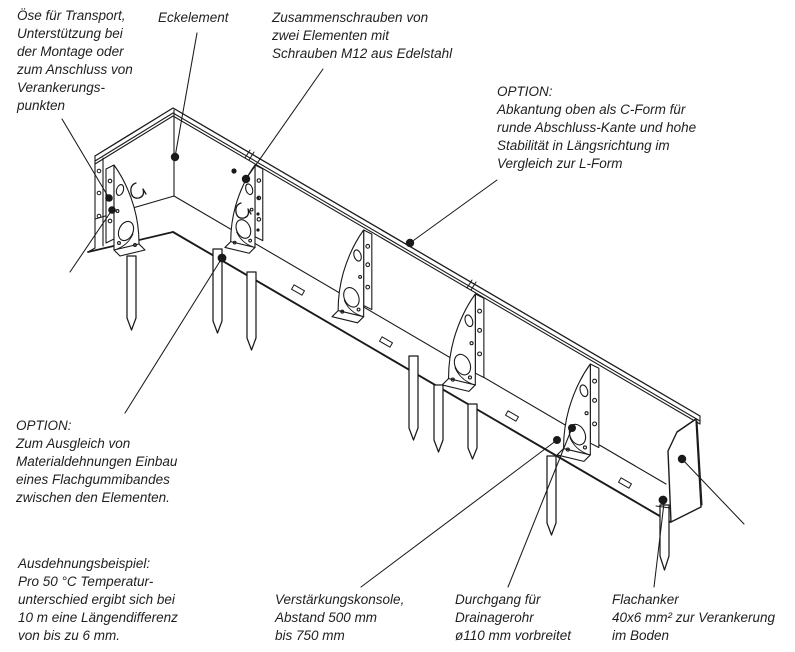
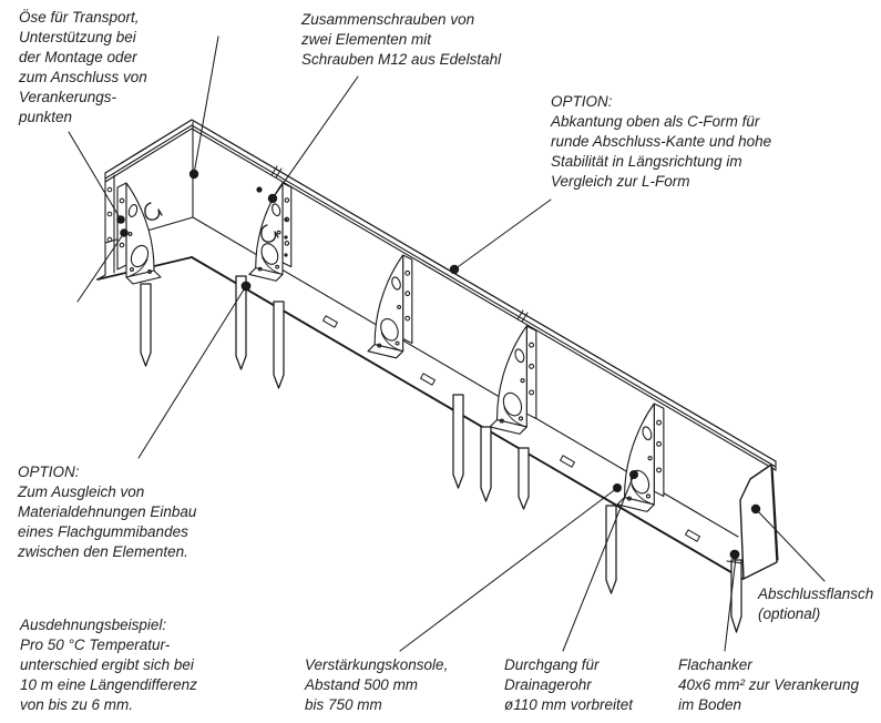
  Öse für Transport,
  Unterstützung bei
  der Montage oder
  zum Anschluss von
  Verankerungs-
  punkten
- Eckelement
  Zusammenschrauben von
  zwei Elementen mit
  Schrauben M12 aus Edelstahl
  OPTION:
  Abkantung oben als C-Form für
  runde Abschluss-Kante und hohe
  Stabilität in Längsrichtung im
  Vergleich zur L-Form
  OPTION:
  Zum Ausgleich von
  Materialdehnungen Einbau
  eines Flachgummibandes
  zwischen den Elementen.
  Ausdehnungsbeispiel:
  Pro 50 °C Temperatur-
  unterschied ergibt sich bei
  10 m eine Längendifferenz
  von bis zu 6 mm.
  Verstärkungskonsole,
  Abstand 500 mm
  bis 750 mm
  Durchgang für
  Drainagerohr
  ø110 mm vorbreitet
  Flachanker
  40x6 mm² zur Verankerung
  im Boden
+ Abschlussflansch
+ (optional)
